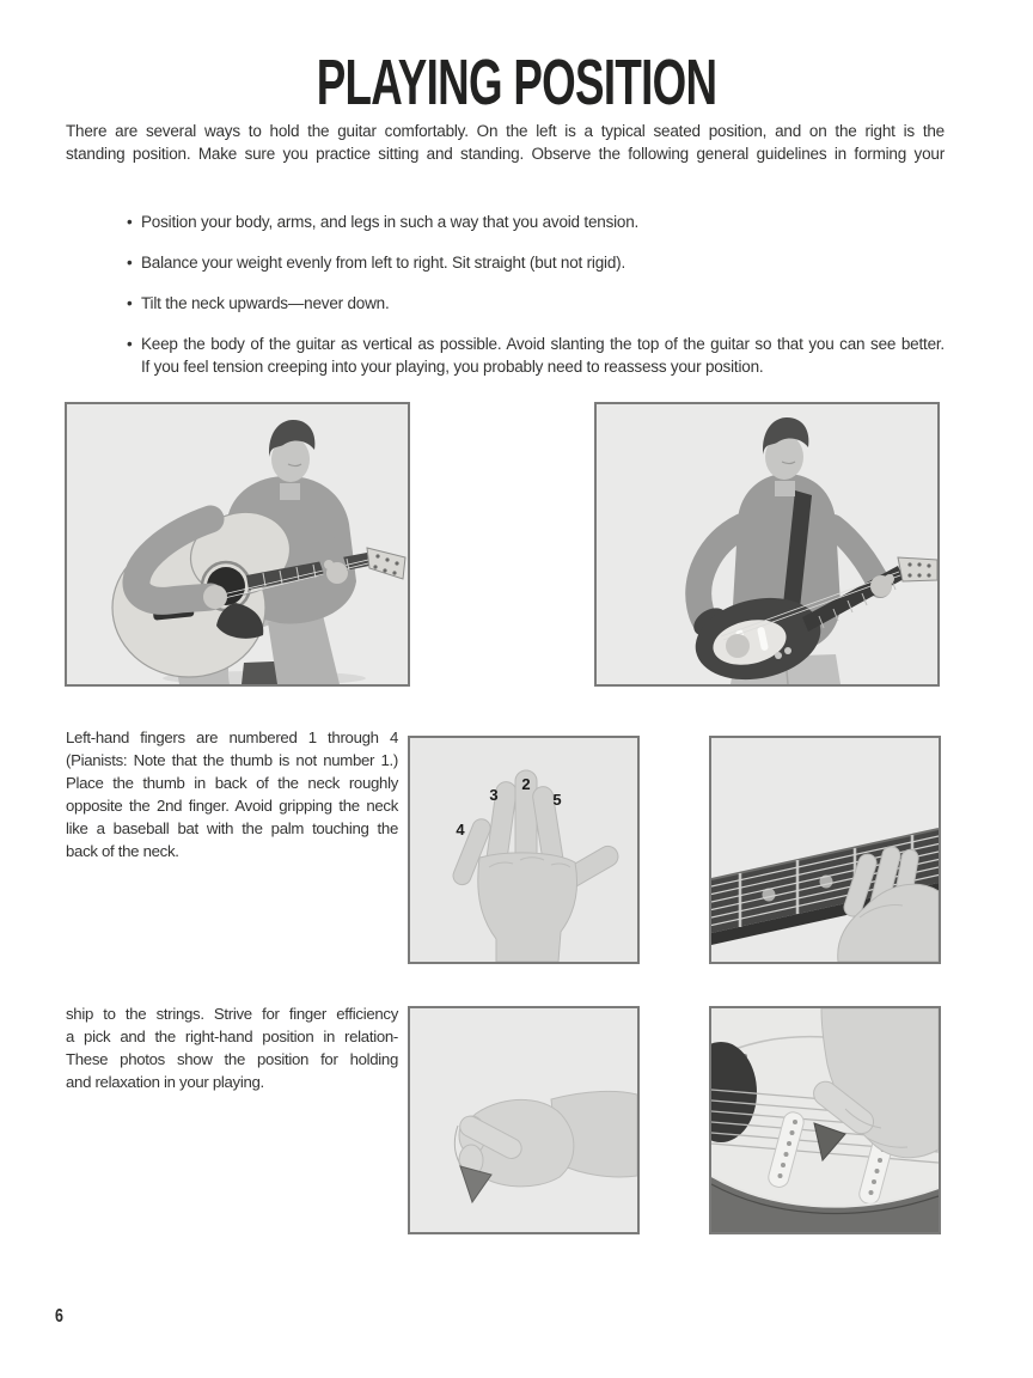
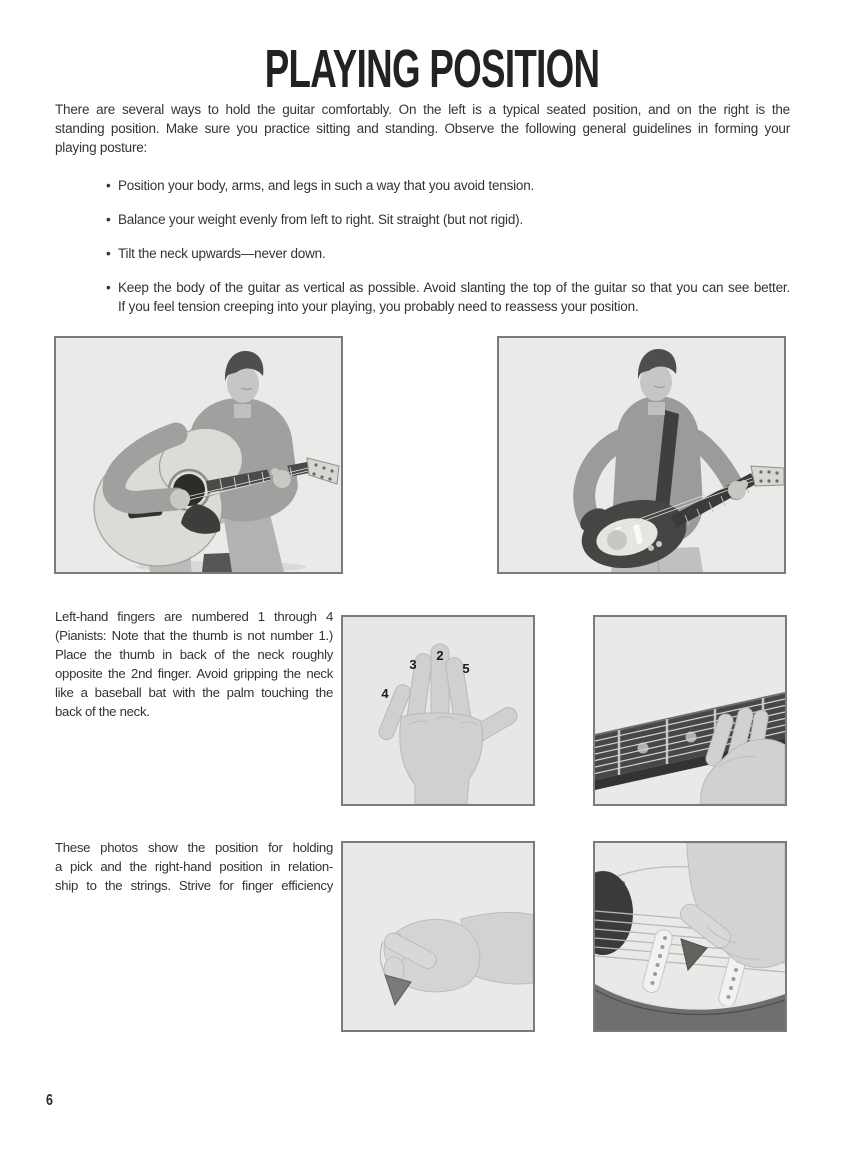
  PLAYING POSITION
  There are several ways to hold the guitar comfortably. On the left is a typical seated position, and on the right is the
  standing position. Make sure you practice sitting and standing. Observe the following general guidelines in forming your
+ playing posture:
  •
  Position your body, arms, and legs in such a way that you avoid tension.
  •
  Balance your weight evenly from left to right. Sit straight (but not rigid).
  •
  Tilt the neck upwards—never down.
  •
  Keep the body of the guitar as vertical as possible. Avoid slanting the top of the guitar so that you can see better.
  If you feel tension creeping into your playing, you probably need to reassess your position.
  Left-hand fingers are numbered 1 through 4
  (Pianists: Note that the thumb is not number 1.)
  Place the thumb in back of the neck roughly
  opposite the 2nd finger. Avoid gripping the neck
  like a baseball bat with the palm touching the
  back of the neck.
  4
  3
  2
  5
- ship to the strings. Strive for finger efficiency
+ These photos show the position for holding
  a pick and the right-hand position in relation-
- These photos show the position for holding
+ ship to the strings. Strive for finger efficiency
- and relaxation in your playing.
  6
